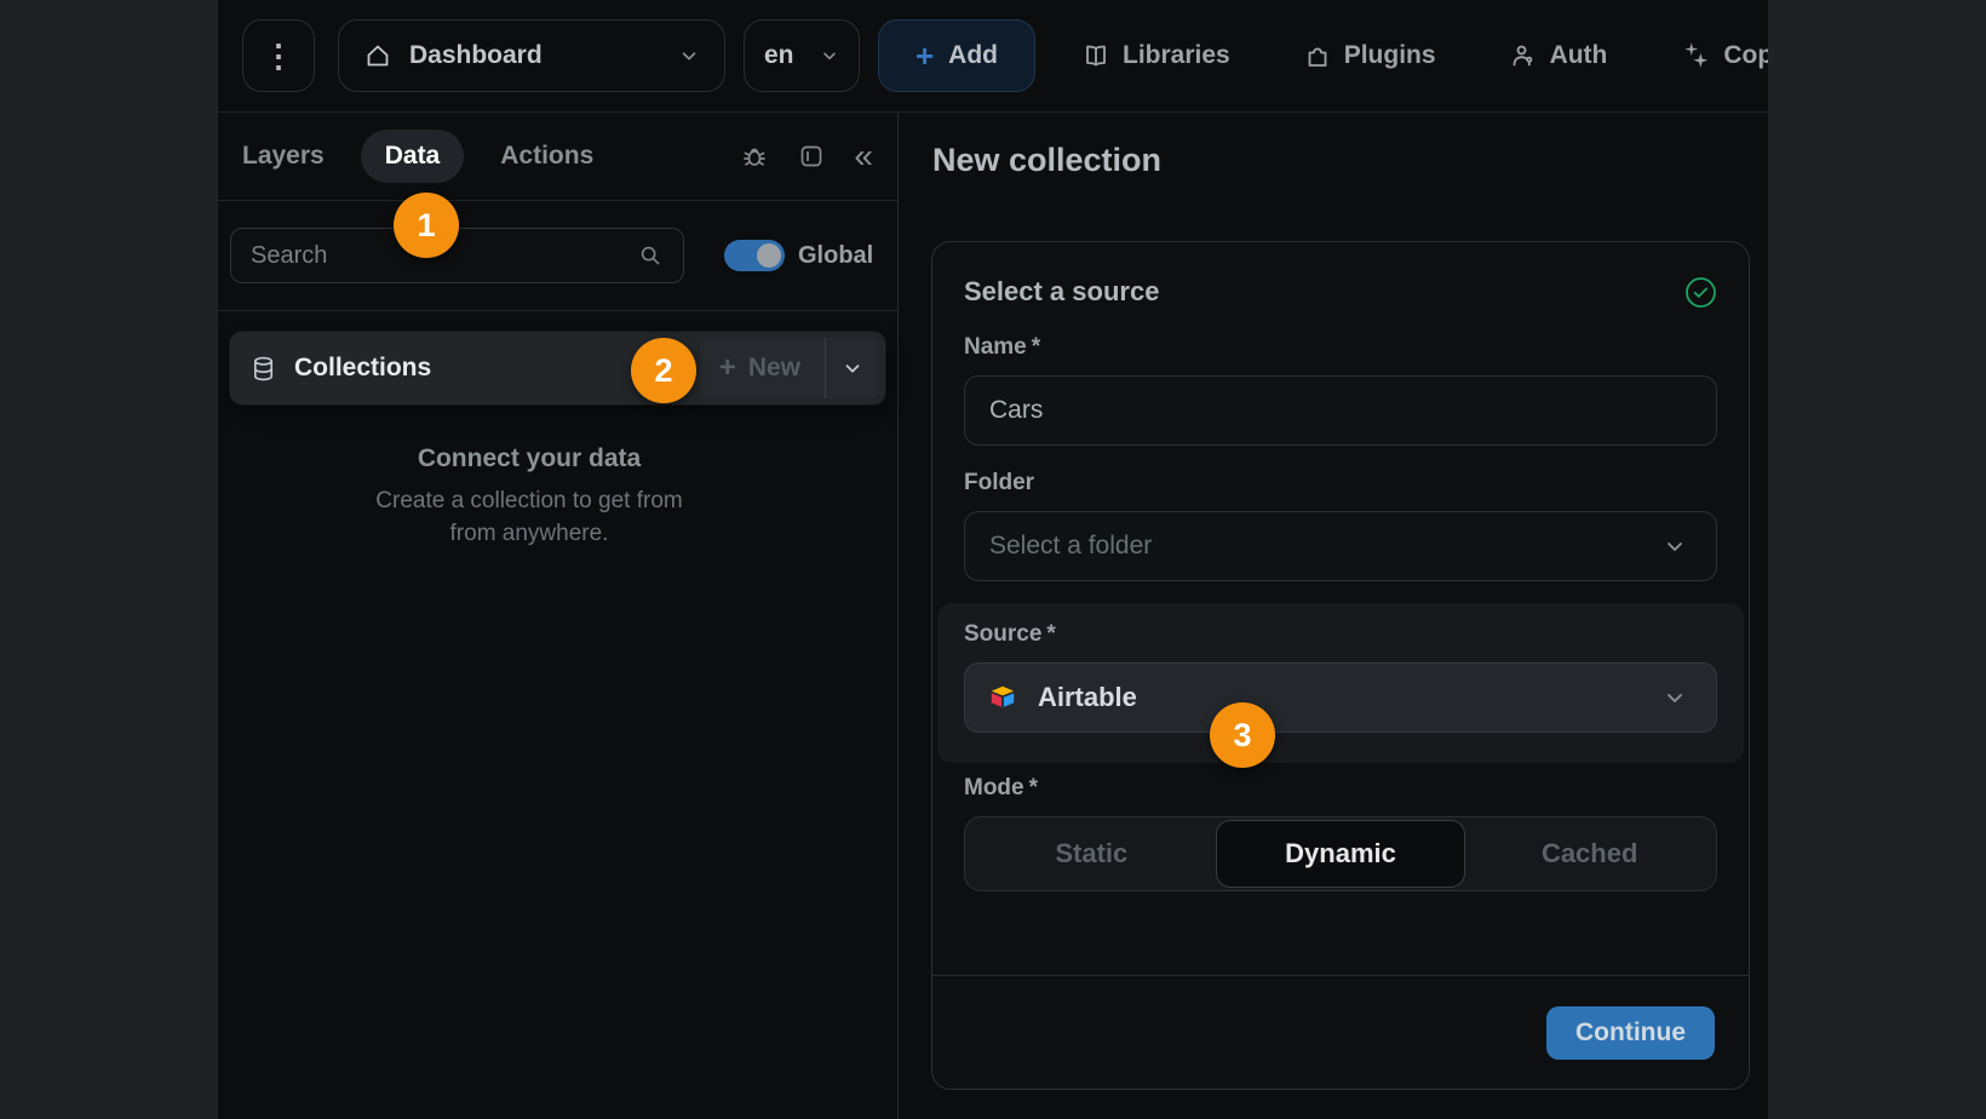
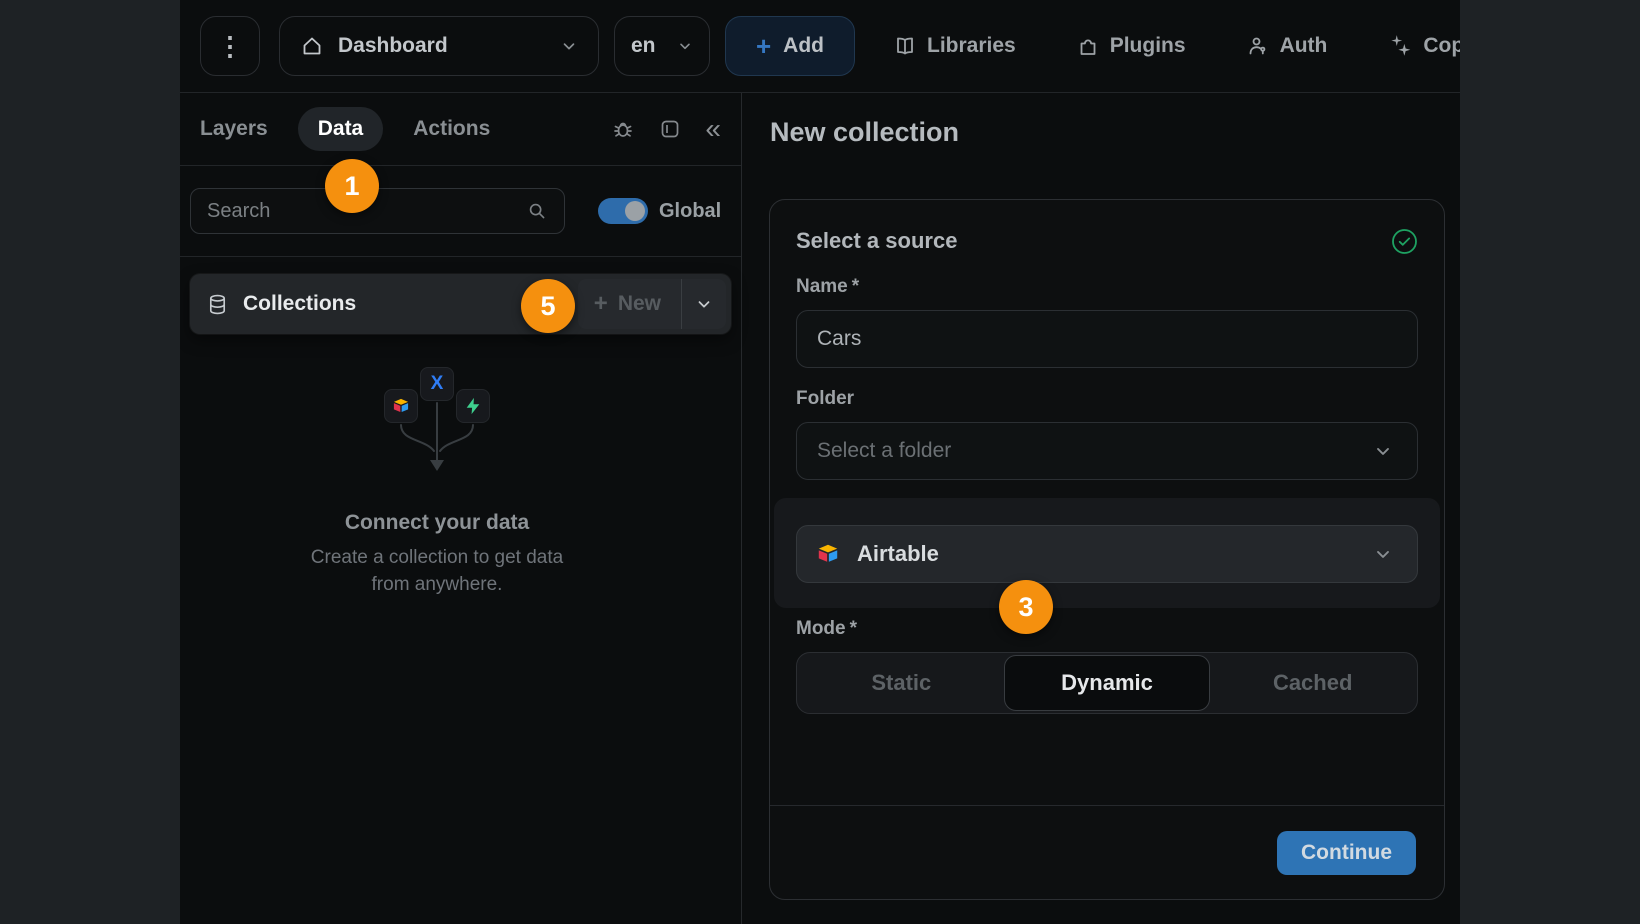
  ⋮
  Dashboard
  en
  +
  Add
  Libraries
  Plugins
  Auth
  Layers
  Data
  Actions
  «
  Search
  Global
  Collections
  +
  New
+ X
  Connect your data
- Create a collection to get from
+ Create a collection to get data
  from anywhere.
  1
- 2
+ 5
  New collection
  Select a source
  Name *
  Cars
  Folder
  Select a folder
- Source *
  Airtable
  Mode *
  Static
  Dynamic
  Cached
  Continue
  3
